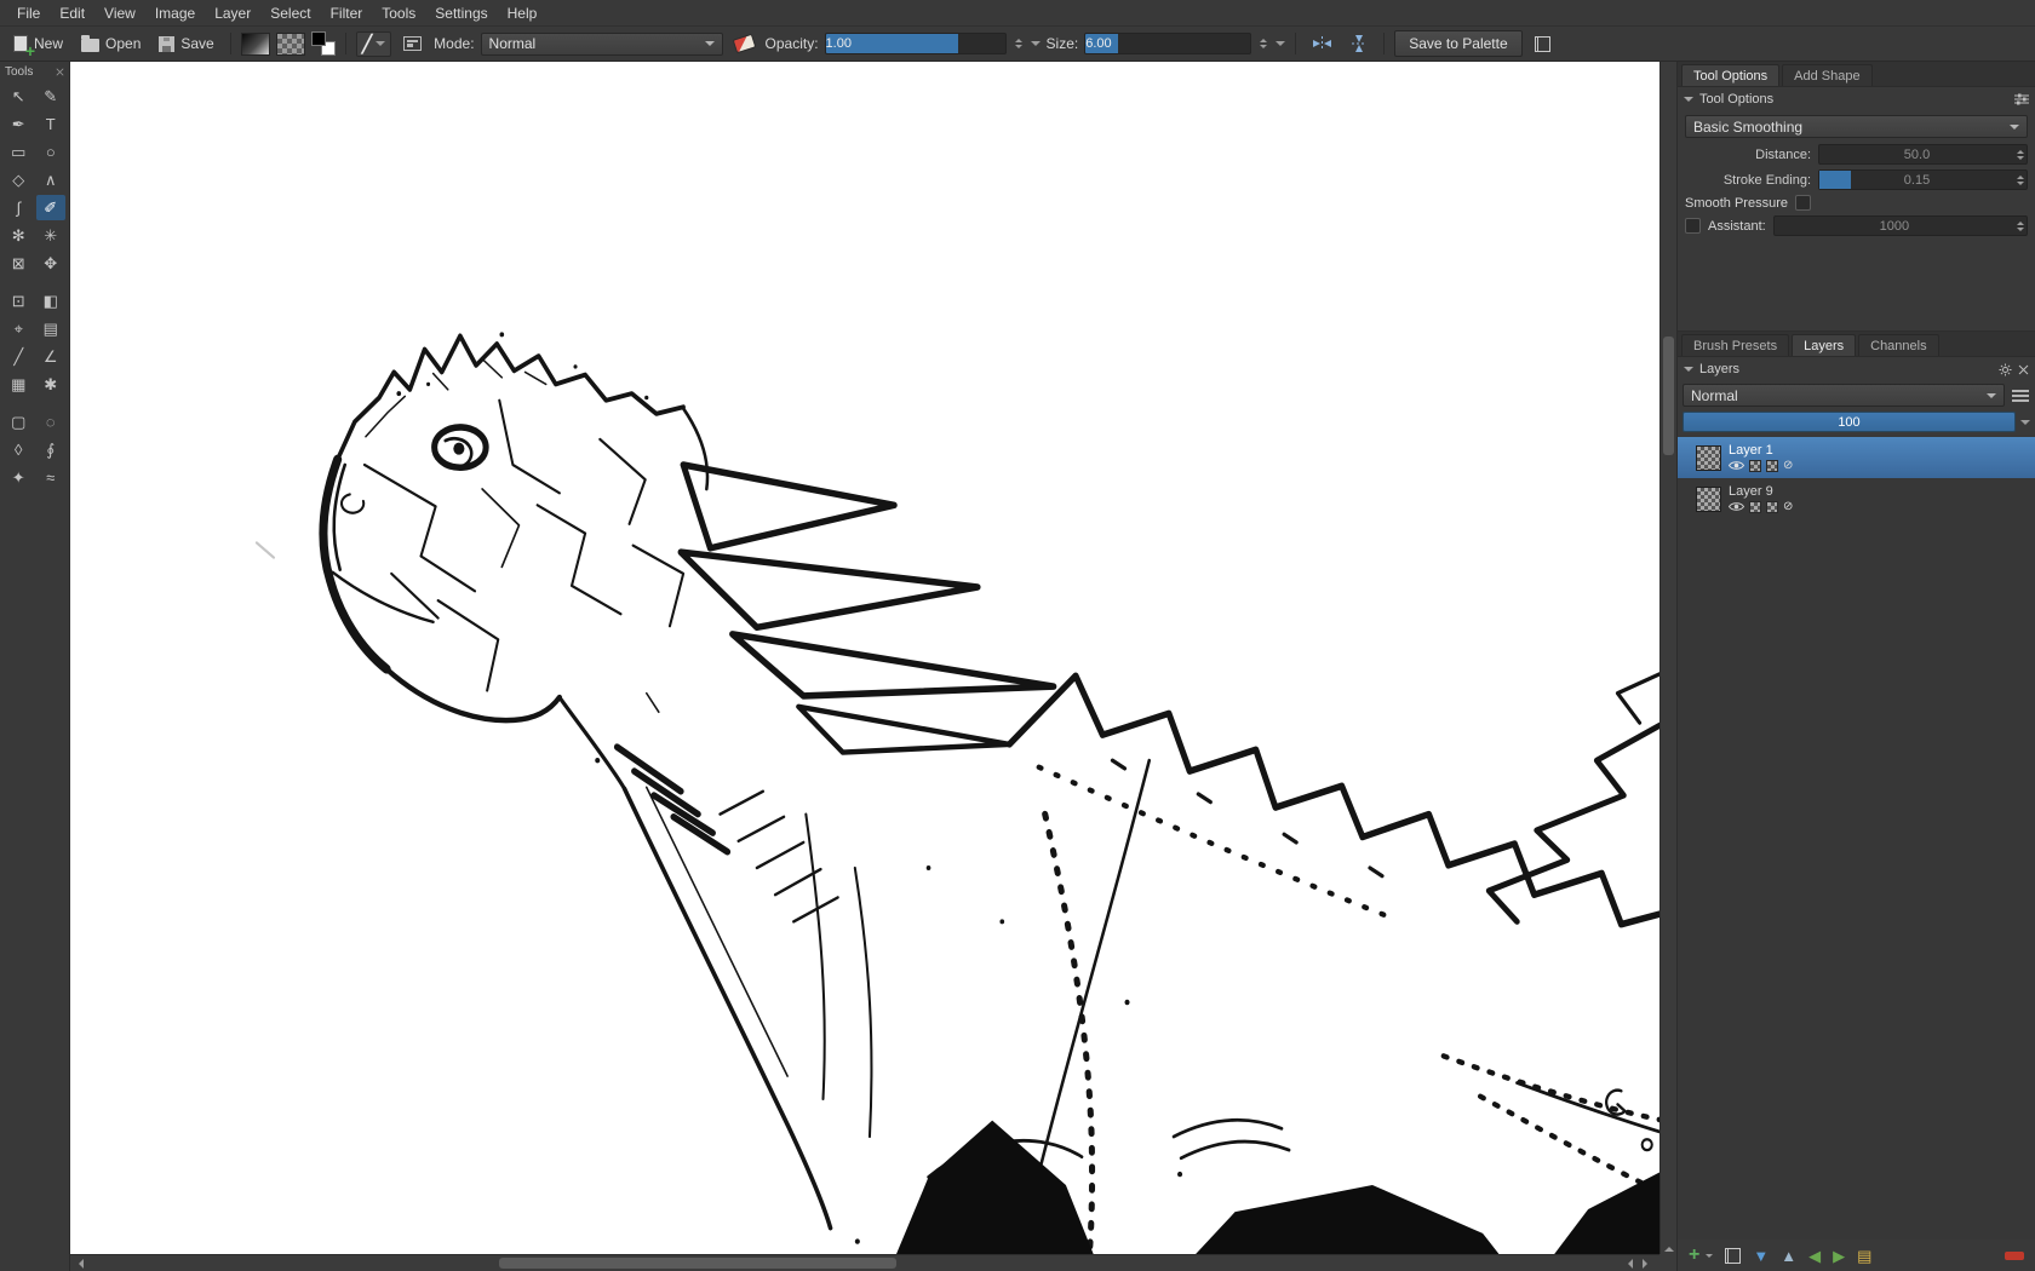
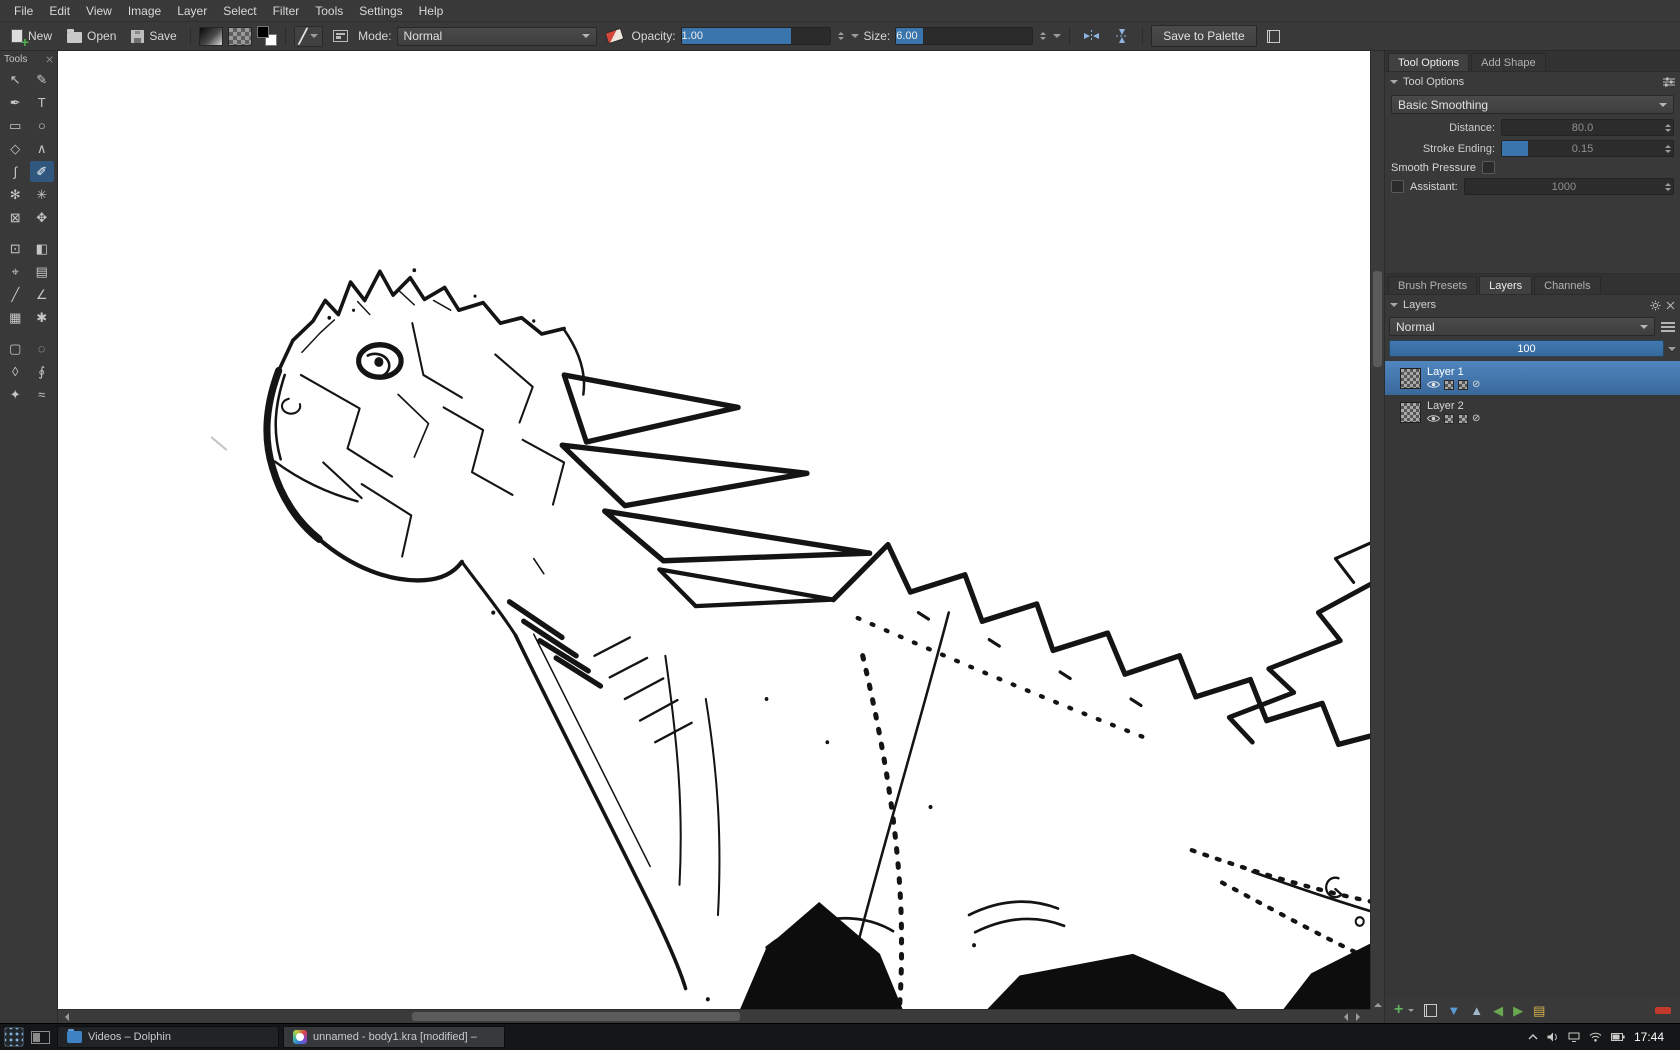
  File
  Edit
  View
  Image
  Layer
  Select
  Filter
  Tools
  Settings
  Help
  New
  Open
  Save
  ╱
  Mode:
  Normal
  Opacity:
  1.00
  Size:
  6.00
  Save to Palette
  Tools
  ↖
  ✎
  ✒
  T
  ▭
  ○
  ◇
  ∧
  ∫
  ✐
  ✻
  ✳
  ⊠
  ✥
  ⊡
  ◧
  ⌖
  ▤
  ╱
  ∠
  ▦
  ✱
  ▢
  ◌
  ◊
  ∮
  ✦
  ≈
  Tool Options
  Add Shape
  Tool Options
  Basic Smoothing
  Distance:
- 50.0
+ 80.0
  Stroke Ending:
  0.15
  Smooth Pressure
  Assistant:
  1000
  Brush Presets
  Layers
  Channels
  Layers
  Normal
  100
  Layer 1
  ⊘
- Layer 9
+ Layer 2
  ⊘
  +
  ▼
  ▲
  ◀
  ▶
  ▤
+ Videos – Dolphin
+ unnamed - body1.kra [modified] –
+ 17:44
